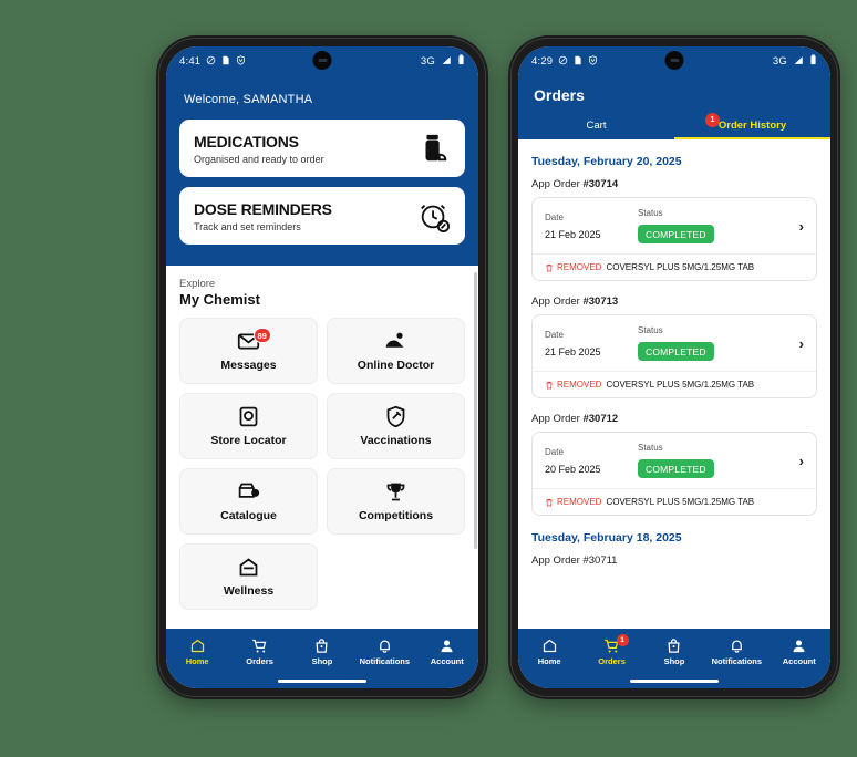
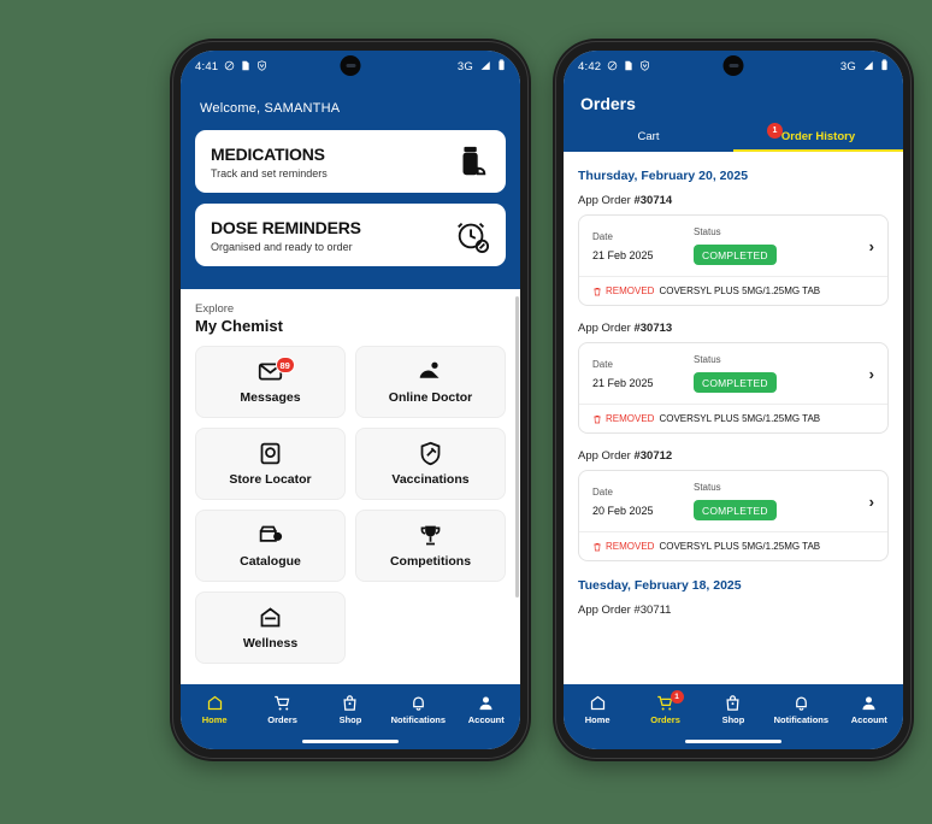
  4:41
  3G
  Welcome, SAMANTHA
  MEDICATIONS
- Organised and ready to order
+ Track and set reminders
  DOSE REMINDERS
- Track and set reminders
+ Organised and ready to order
  Explore
  My Chemist
  89
  Messages
  Online Doctor
  Store Locator
  Vaccinations
  Catalogue
  Competitions
  Wellness
  Home
  Orders
  Shop
  Notifications
  Account
- 4:29
+ 4:42
  3G
  Orders
  Cart
  Order History
- Tuesday, February 20, 2025
+ Thursday, February 20, 2025
  App Order #30714
  Date
  21 Feb 2025
  Status
  COMPLETED
  ›
  REMOVED
  COVERSYL PLUS 5MG/1.25MG TAB
  App Order #30713
  Date
  21 Feb 2025
  Status
  COMPLETED
  ›
  REMOVED
  COVERSYL PLUS 5MG/1.25MG TAB
  App Order #30712
  Date
  20 Feb 2025
  Status
  COMPLETED
  ›
  REMOVED
  COVERSYL PLUS 5MG/1.25MG TAB
  Tuesday, February 18, 2025
  App Order #30711
  Home
  Orders
  Shop
  Notifications
  Account
